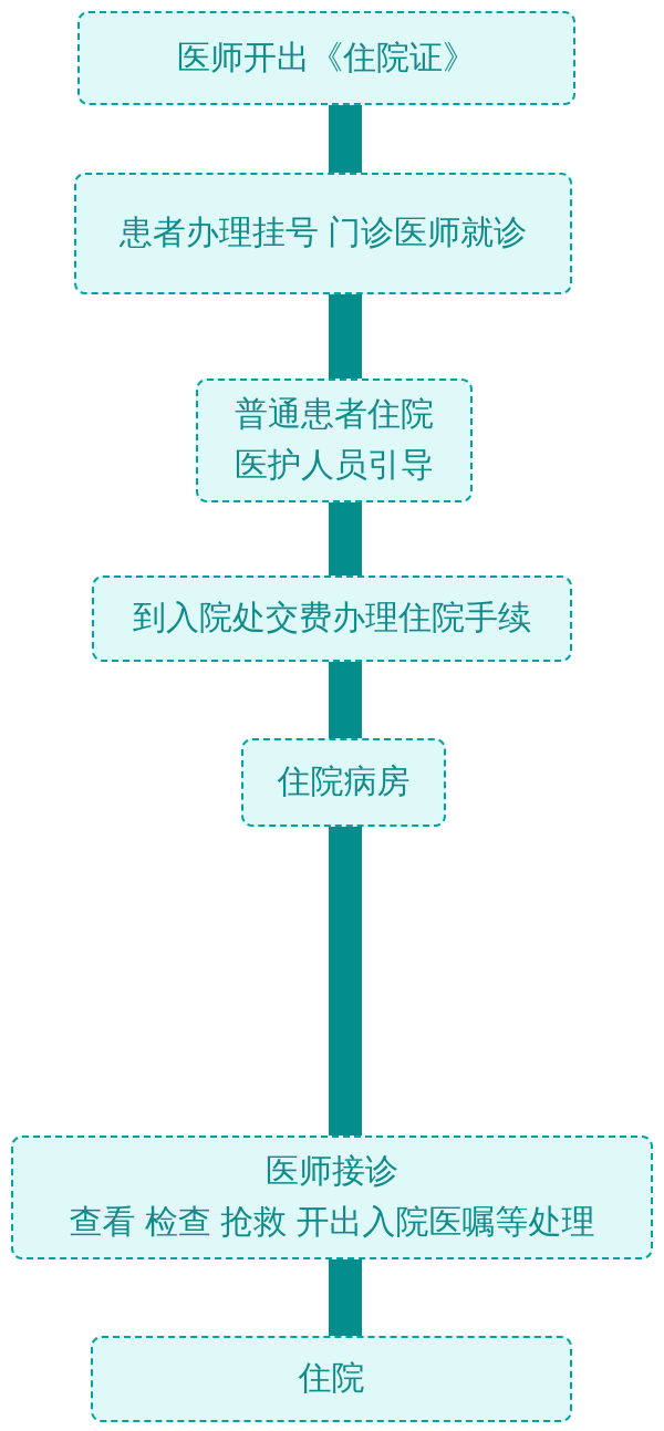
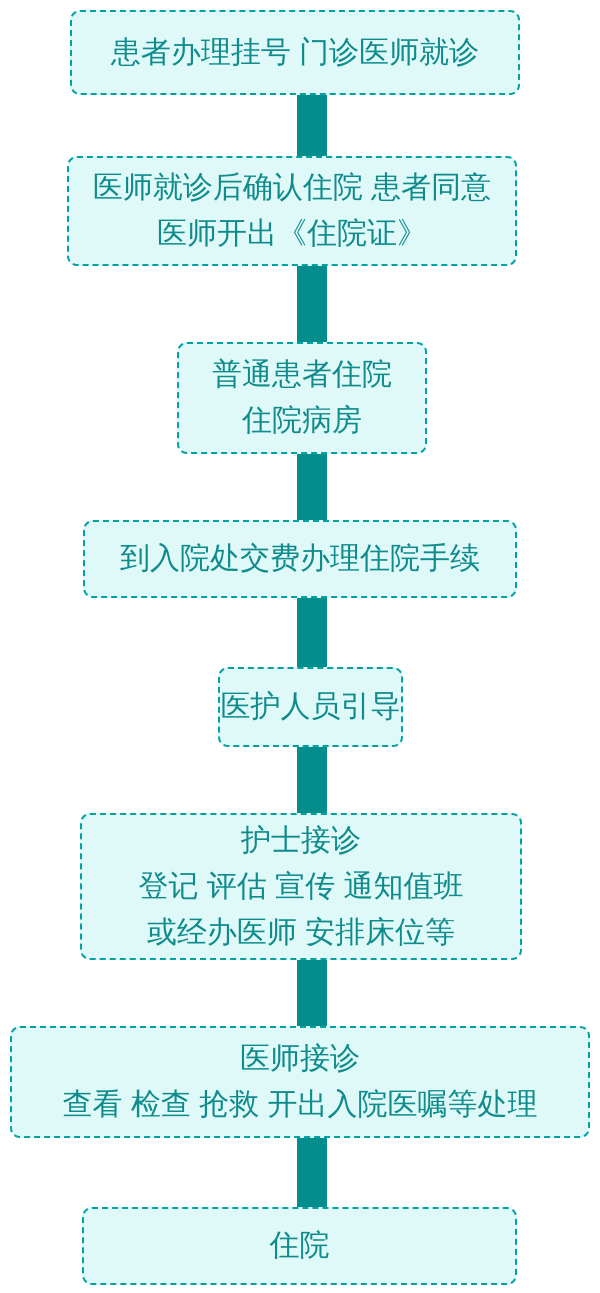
- 医师开出《住院证》
+ 患者办理挂号 门诊医师就诊
+ 医师就诊后确认住院 患者同意
- 患者办理挂号 门诊医师就诊
+ 医师开出《住院证》
  普通患者住院
- 医护人员引导
+ 住院病房
  到入院处交费办理住院手续
- 住院病房
+ 医护人员引导
+ 护士接诊
+ 登记 评估 宣传 通知值班
+ 或经办医师 安排床位等
  医师接诊
  查看 检查 抢救 开出入院医嘱等处理
  住院
